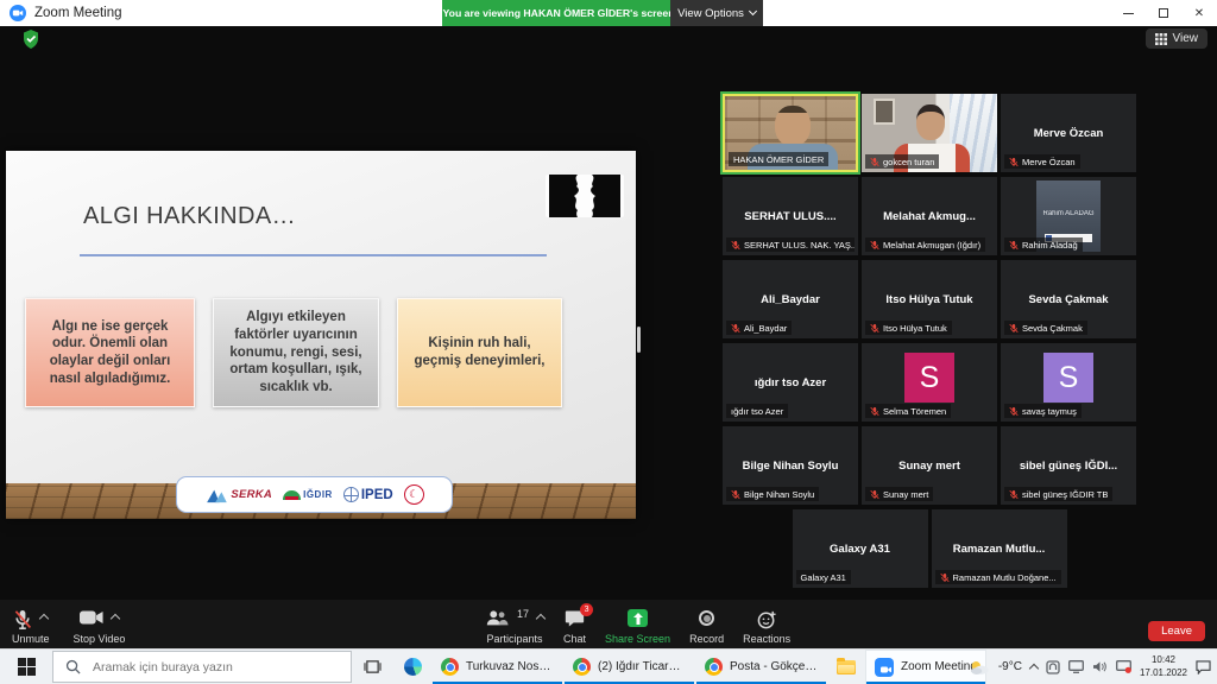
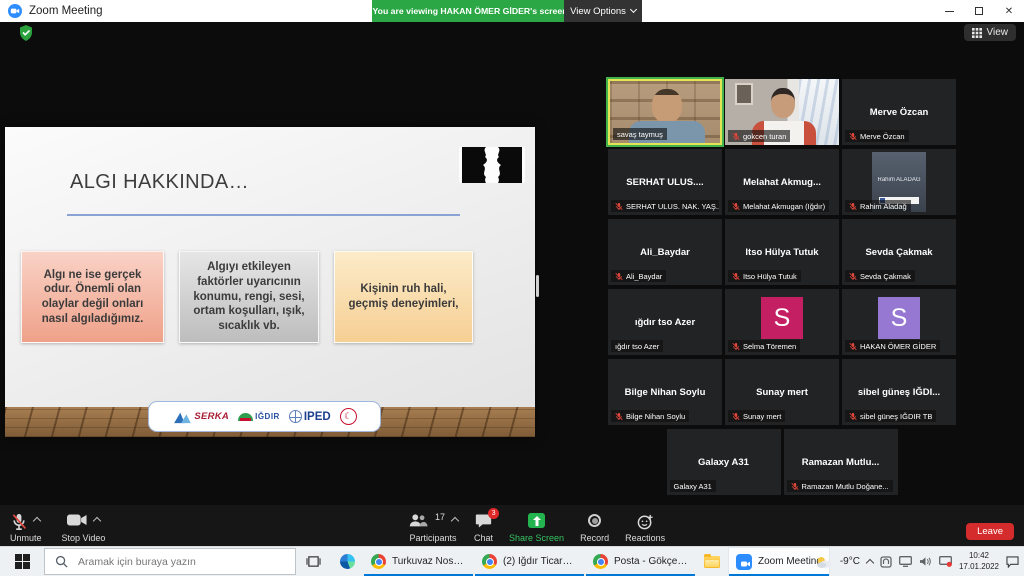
  Zoom Meeting
  You are viewing HAKAN ÖMER GİDER's scree
  View Options
  ✕
  View
  ALGI HAKKINDA…
  Algı ne ise gerçek odur. Önemli olan olaylar değil onları nasıl algıladığımız.
  Algıyı etkileyen faktörler uyarıcının konumu, rengi, sesi, ortam koşulları, ışık, sıcaklık vb.
  Kişinin ruh hali, geçmiş deneyimleri,
  SERKA
  IĞDIR
  IPED
  ☾
- HAKAN ÖMER GİDER
+ savaş taymuş
  gokcen turan
  Merve Özcan
  Merve Özcan
  SERHAT ULUS....
  SERHAT ULUS. NAK. YAŞ.
  Melahat Akmug...
  Melahat Akmugan (Iğdır)
  Rahim Aladağ
  Ali_Baydar
  Ali_Baydar
  Itso Hülya Tutuk
  Itso Hülya Tutuk
  Sevda Çakmak
  Sevda Çakmak
  ığdır tso Azer
  ığdır tso Azer
  S
  Selma Töremen
  S
- savaş taymuş
+ HAKAN ÖMER GİDER
  Bilge Nihan Soylu
  Bilge Nihan Soylu
  Sunay mert
  Sunay mert
  sibel güneş IĞDI...
  sibel güneş IĞDIR TB
  Galaxy A31
  Galaxy A31
  Ramazan Mutlu...
  Ramazan Mutlu Doğane...
  Unmute
  Stop Video
  17
  Participants
  Chat
  Share Screen
  Record
  Reactions
  Leave
  Aramak için buraya yazın
  Turkuvaz Nostalj
  (2) Iğdır Ticaret v
  Posta - Gökçen
  Zoom Meetin
  -9°C
  10:42
  17.01.2022
